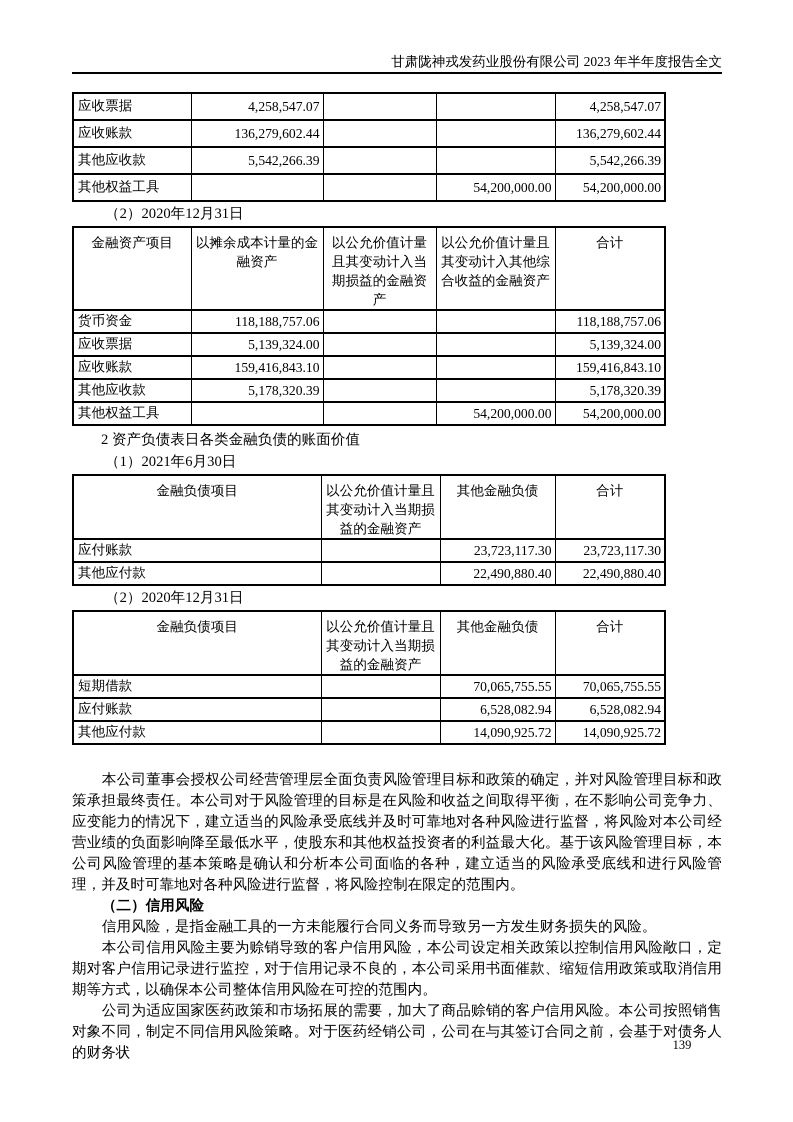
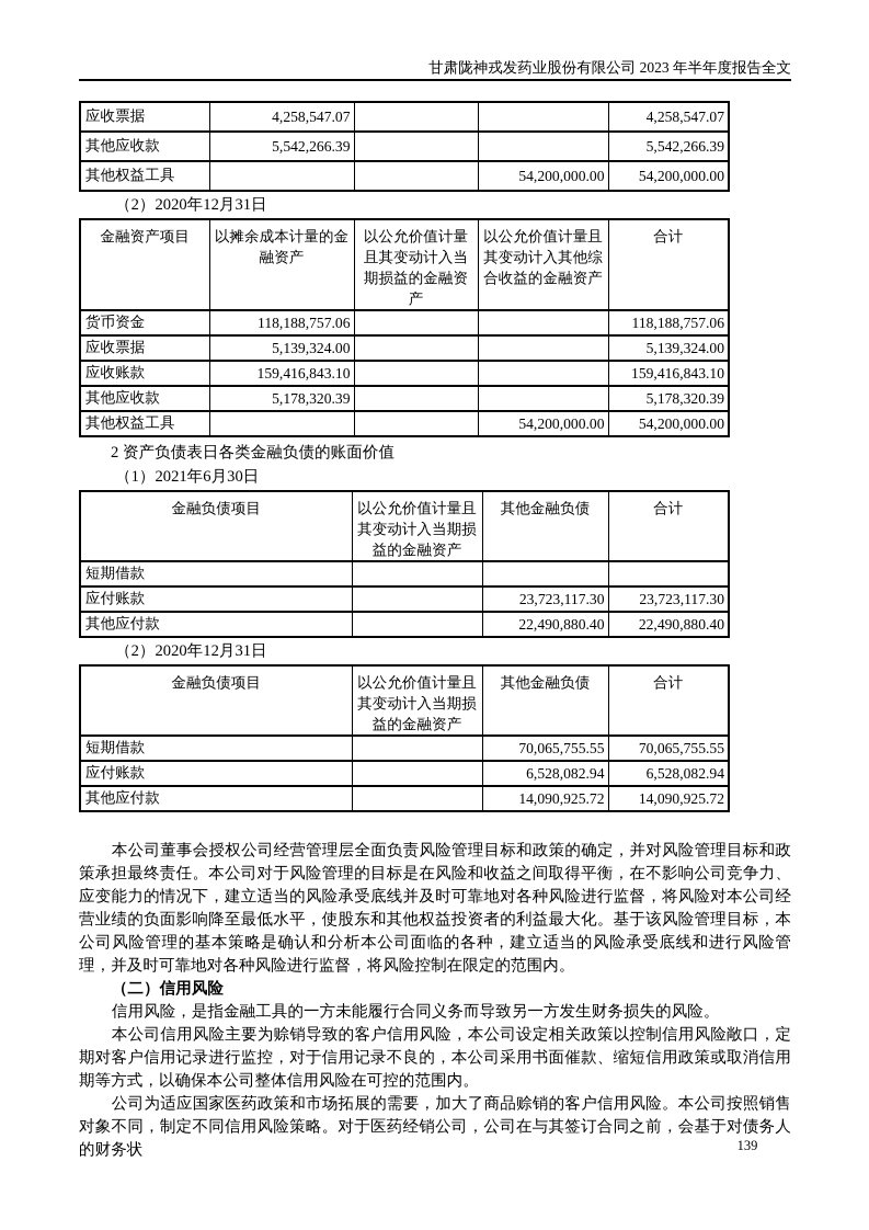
  甘肃陇神戎发药业股份有限公司 2023 年半年度报告全文
  应收票据	4,258,547.07			4,258,547.07
- 应收账款	136,279,602.44			136,279,602.44
  其他应收款	5,542,266.39			5,542,266.39
  其他权益工具			54,200,000.00	54,200,000.00
  （2）2020年12月31日
  金融资产项目	以摊余成本计量的金融资产	以公允价值计量且其变动计入当期损益的金融资产	以公允价值计量且其变动计入其他综合收益的金融资产	合计
  货币资金	118,188,757.06			118,188,757.06
  应收票据	5,139,324.00			5,139,324.00
  应收账款	159,416,843.10			159,416,843.10
  其他应收款	5,178,320.39			5,178,320.39
  其他权益工具			54,200,000.00	54,200,000.00
  2 资产负债表日各类金融负债的账面价值
  （1）2021年6月30日
  金融负债项目	以公允价值计量且其变动计入当期损益的金融资产	其他金融负债	合计
+ 短期借款
  应付账款		23,723,117.30	23,723,117.30
  其他应付款		22,490,880.40	22,490,880.40
  （2）2020年12月31日
  金融负债项目	以公允价值计量且其变动计入当期损益的金融资产	其他金融负债	合计
  短期借款		70,065,755.55	70,065,755.55
  应付账款		6,528,082.94	6,528,082.94
  其他应付款		14,090,925.72	14,090,925.72
  本公司董事会授权公司经营管理层全面负责风险管理目标和政策的确定，并对风险管理目标和政策承担最终责任。本公司对于风险管理的目标是在风险和收益之间取得平衡，在不影响公司竞争力、应变能力的情况下，建立适当的风险承受底线并及时可靠地对各种风险进行监督，将风险对本公司经营业绩的负面影响降至最低水平，使股东和其他权益投资者的利益最大化。基于该风险管理目标，本公司风险管理的基本策略是确认和分析本公司面临的各种，建立适当的风险承受底线和进行风险管理，并及时可靠地对各种风险进行监督，将风险控制在限定的范围内。
  （二）信用风险
  信用风险，是指金融工具的一方未能履行合同义务而导致另一方发生财务损失的风险。
  本公司信用风险主要为赊销导致的客户信用风险，本公司设定相关政策以控制信用风险敞口，定期对客户信用记录进行监控，对于信用记录不良的，本公司采用书面催款、缩短信用政策或取消信用期等方式，以确保本公司整体信用风险在可控的范围内。
  公司为适应国家医药政策和市场拓展的需要，加大了商品赊销的客户信用风险。本公司按照销售对象不同，制定不同信用风险策略。对于医药经销公司，公司在与其签订合同之前，会基于对债务人的财务状
  139
